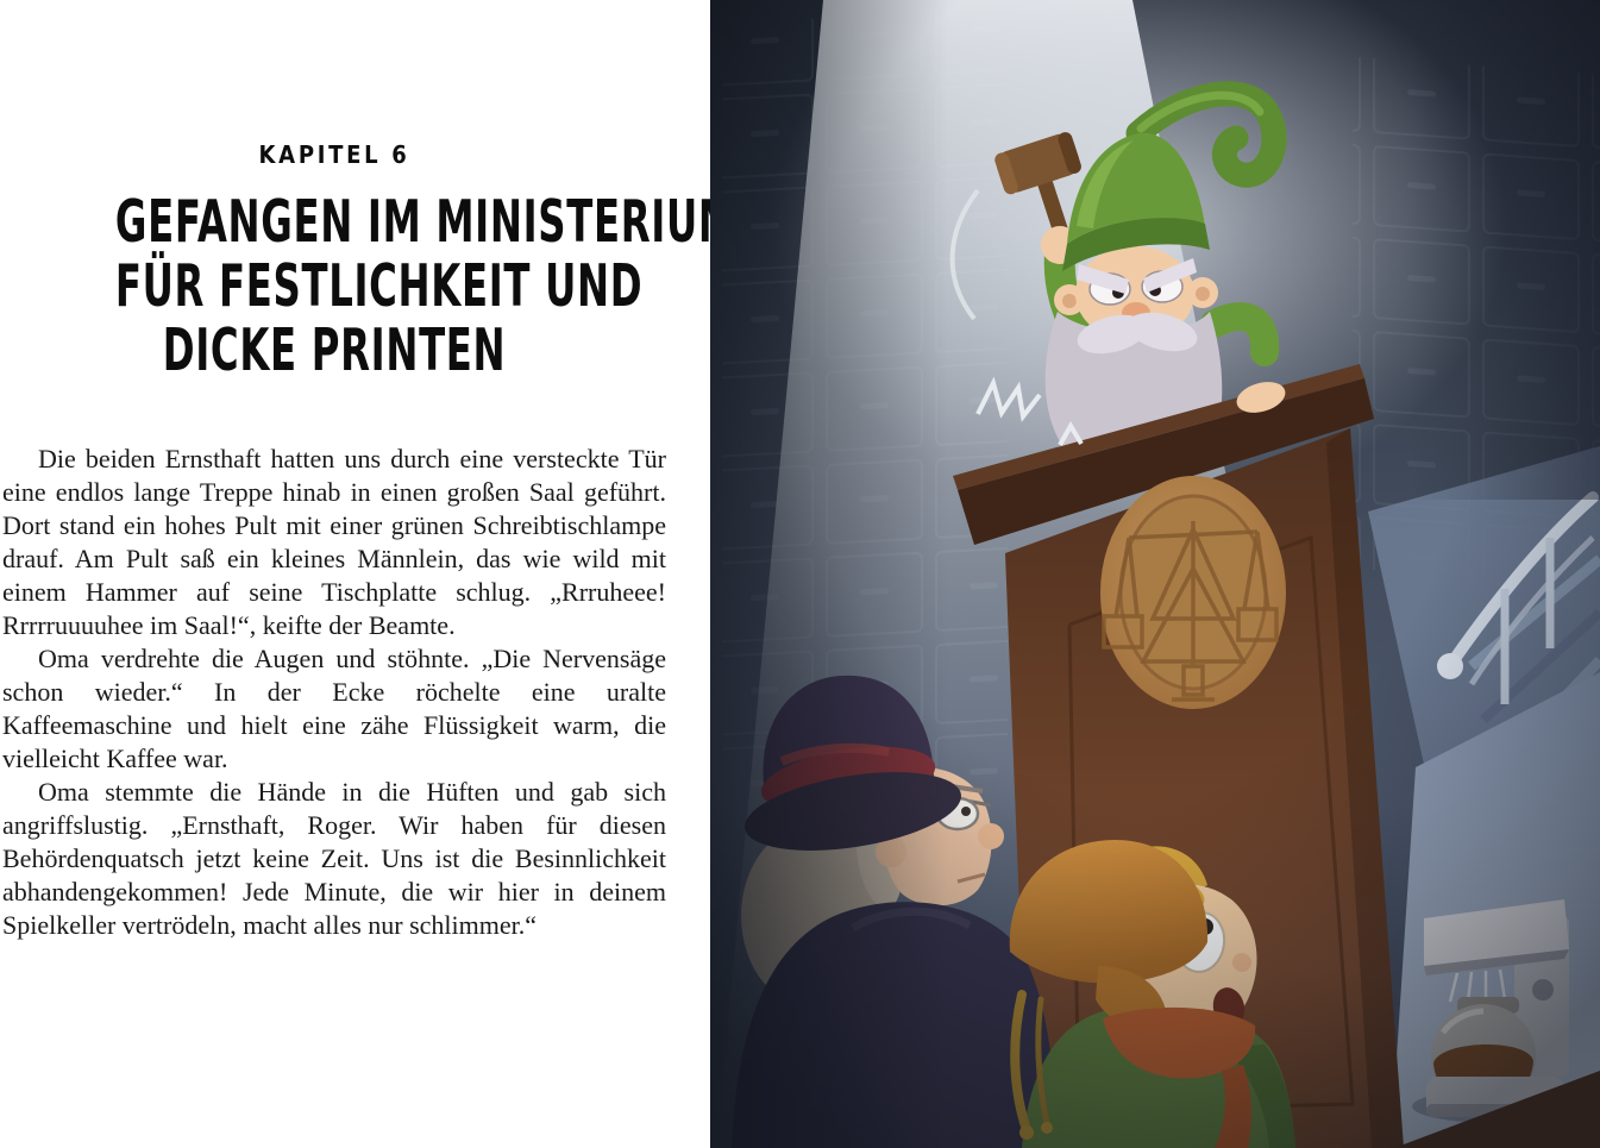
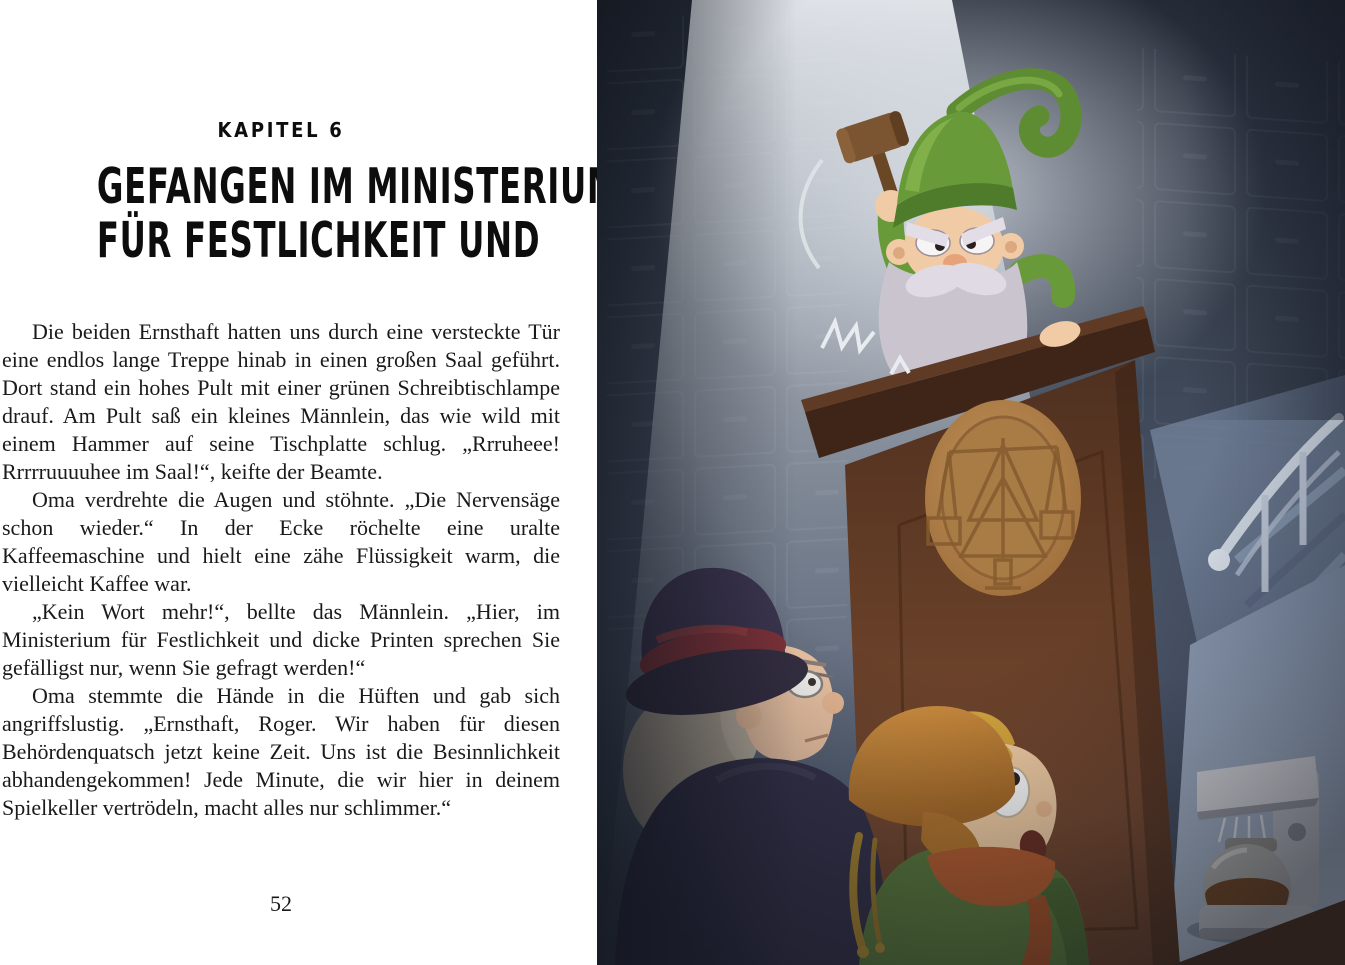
  KAPITEL 6
  GEFANGEN IM MINISTERIU
  FÜR FESTLICHKEIT UND
- DICKE PRINTEN
  Die beiden Ernsthaft hatten uns durch eine versteckte Tür eine endlos lange Treppe hinab in einen großen Saal geführt. Dort stand ein hohes Pult mit einer grünen Schreibtischlampe drauf. Am Pult saß ein kleines Männlein, das wie wild mit einem Hammer auf seine Tischplatte schlug. „Rrruheee! Rrrrruuuuhee im Saal!“, keifte der Beamte.
  Oma verdrehte die Augen und stöhnte. „Die Nervensäge schon wieder.“ In der Ecke röchelte eine uralte Kaffeemaschine und hielt eine zähe Flüssigkeit warm, die vielleicht Kaffee war.
+ „Kein Wort mehr!“, bellte das Männlein. „Hier, im Ministerium für Festlichkeit und dicke Printen sprechen Sie gefälligst nur, wenn Sie gefragt werden!“
  Oma stemmte die Hände in die Hüften und gab sich angriffslustig. „Ernsthaft, Roger. Wir haben für diesen Behördenquatsch jetzt keine Zeit. Uns ist die Besinnlichkeit abhandengekommen! Jede Minute, die wir hier in deinem Spielkeller vertrödeln, macht alles nur schlimmer.“
+ 52
